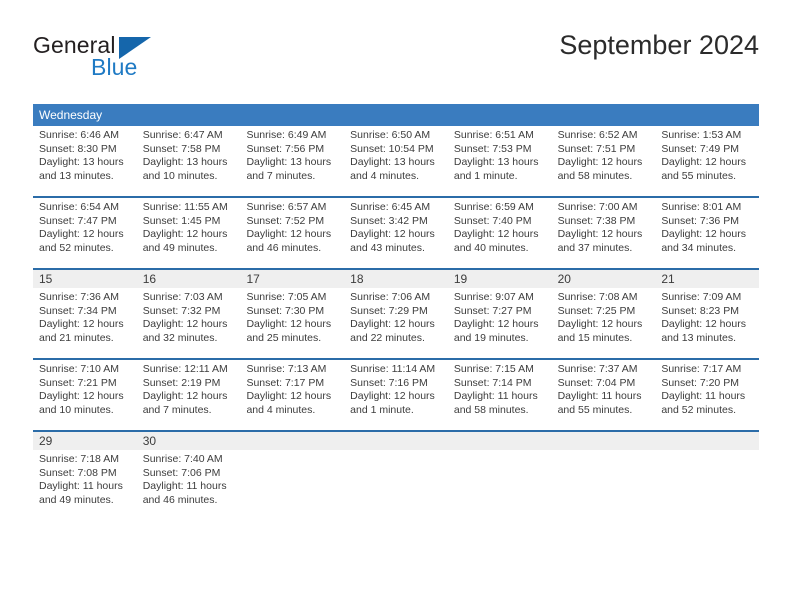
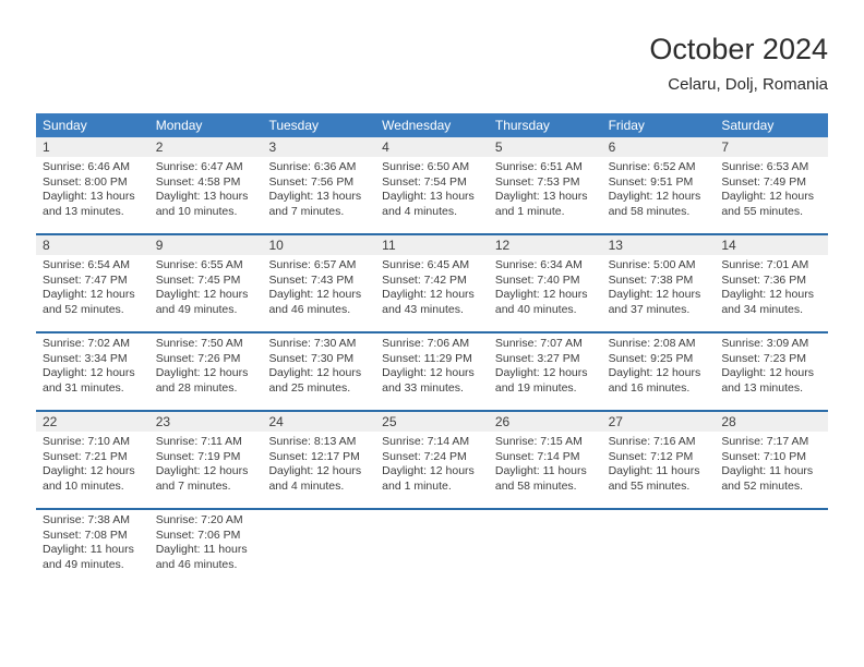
- General
- Blue
- September 2024
+ October 2024
+ Celaru, Dolj, Romania
+ Sunday
+ Monday
+ Tuesday
  Wednesday
+ Thursday
+ Friday
+ Saturday
+ 1
+ 2
+ 3
+ 4
+ 5
+ 6
+ 7
  Sunrise: 6:46 AM
- Sunset: 8:30 PM
+ Sunset: 8:00 PM
  Daylight: 13 hours
  and 13 minutes.
  Sunrise: 6:47 AM
- Sunset: 7:58 PM
+ Sunset: 4:58 PM
  Daylight: 13 hours
  and 10 minutes.
- Sunrise: 6:49 AM
+ Sunrise: 6:36 AM
  Sunset: 7:56 PM
  Daylight: 13 hours
  and 7 minutes.
  Sunrise: 6:50 AM
- Sunset: 10:54 PM
+ Sunset: 7:54 PM
  Daylight: 13 hours
  and 4 minutes.
  Sunrise: 6:51 AM
  Sunset: 7:53 PM
  Daylight: 13 hours
  and 1 minute.
  Sunrise: 6:52 AM
- Sunset: 7:51 PM
+ Sunset: 9:51 PM
  Daylight: 12 hours
  and 58 minutes.
- Sunrise: 1:53 AM
+ Sunrise: 6:53 AM
  Sunset: 7:49 PM
  Daylight: 12 hours
  and 55 minutes.
+ 8
+ 9
+ 10
+ 11
+ 12
+ 13
+ 14
  Sunrise: 6:54 AM
  Sunset: 7:47 PM
  Daylight: 12 hours
  and 52 minutes.
- Sunrise: 11:55 AM
+ Sunrise: 6:55 AM
- Sunset: 1:45 PM
+ Sunset: 7:45 PM
  Daylight: 12 hours
  and 49 minutes.
  Sunrise: 6:57 AM
- Sunset: 7:52 PM
+ Sunset: 7:43 PM
  Daylight: 12 hours
  and 46 minutes.
  Sunrise: 6:45 AM
- Sunset: 3:42 PM
+ Sunset: 7:42 PM
  Daylight: 12 hours
  and 43 minutes.
- Sunrise: 6:59 AM
+ Sunrise: 6:34 AM
  Sunset: 7:40 PM
  Daylight: 12 hours
  and 40 minutes.
- Sunrise: 7:00 AM
+ Sunrise: 5:00 AM
  Sunset: 7:38 PM
  Daylight: 12 hours
  and 37 minutes.
- Sunrise: 8:01 AM
+ Sunrise: 7:01 AM
  Sunset: 7:36 PM
  Daylight: 12 hours
  and 34 minutes.
- 15
- 16
- 17
- 18
- 19
- 20
- 21
- Sunrise: 7:36 AM
+ Sunrise: 7:02 AM
- Sunset: 7:34 PM
+ Sunset: 3:34 PM
  Daylight: 12 hours
- and 21 minutes.
+ and 31 minutes.
- Sunrise: 7:03 AM
+ Sunrise: 7:50 AM
- Sunset: 7:32 PM
+ Sunset: 7:26 PM
  Daylight: 12 hours
- and 32 minutes.
+ and 28 minutes.
- Sunrise: 7:05 AM
+ Sunrise: 7:30 AM
  Sunset: 7:30 PM
  Daylight: 12 hours
  and 25 minutes.
  Sunrise: 7:06 AM
- Sunset: 7:29 PM
+ Sunset: 11:29 PM
  Daylight: 12 hours
- and 22 minutes.
+ and 33 minutes.
- Sunrise: 9:07 AM
+ Sunrise: 7:07 AM
- Sunset: 7:27 PM
+ Sunset: 3:27 PM
  Daylight: 12 hours
  and 19 minutes.
- Sunrise: 7:08 AM
+ Sunrise: 2:08 AM
- Sunset: 7:25 PM
+ Sunset: 9:25 PM
  Daylight: 12 hours
- and 15 minutes.
+ and 16 minutes.
- Sunrise: 7:09 AM
+ Sunrise: 3:09 AM
- Sunset: 8:23 PM
+ Sunset: 7:23 PM
  Daylight: 12 hours
  and 13 minutes.
+ 22
+ 23
+ 24
+ 25
+ 26
+ 27
+ 28
  Sunrise: 7:10 AM
  Sunset: 7:21 PM
  Daylight: 12 hours
  and 10 minutes.
- Sunrise: 12:11 AM
+ Sunrise: 7:11 AM
- Sunset: 2:19 PM
+ Sunset: 7:19 PM
  Daylight: 12 hours
  and 7 minutes.
- Sunrise: 7:13 AM
+ Sunrise: 8:13 AM
- Sunset: 7:17 PM
+ Sunset: 12:17 PM
  Daylight: 12 hours
  and 4 minutes.
- Sunrise: 11:14 AM
+ Sunrise: 7:14 AM
- Sunset: 7:16 PM
+ Sunset: 7:24 PM
  Daylight: 12 hours
  and 1 minute.
  Sunrise: 7:15 AM
  Sunset: 7:14 PM
  Daylight: 11 hours
  and 58 minutes.
- Sunrise: 7:37 AM
+ Sunrise: 7:16 AM
- Sunset: 7:04 PM
+ Sunset: 7:12 PM
  Daylight: 11 hours
  and 55 minutes.
  Sunrise: 7:17 AM
- Sunset: 7:20 PM
+ Sunset: 7:10 PM
  Daylight: 11 hours
  and 52 minutes.
- 29
- 30
- Sunrise: 7:18 AM
+ Sunrise: 7:38 AM
  Sunset: 7:08 PM
  Daylight: 11 hours
  and 49 minutes.
- Sunrise: 7:40 AM
+ Sunrise: 7:20 AM
  Sunset: 7:06 PM
  Daylight: 11 hours
  and 46 minutes.
